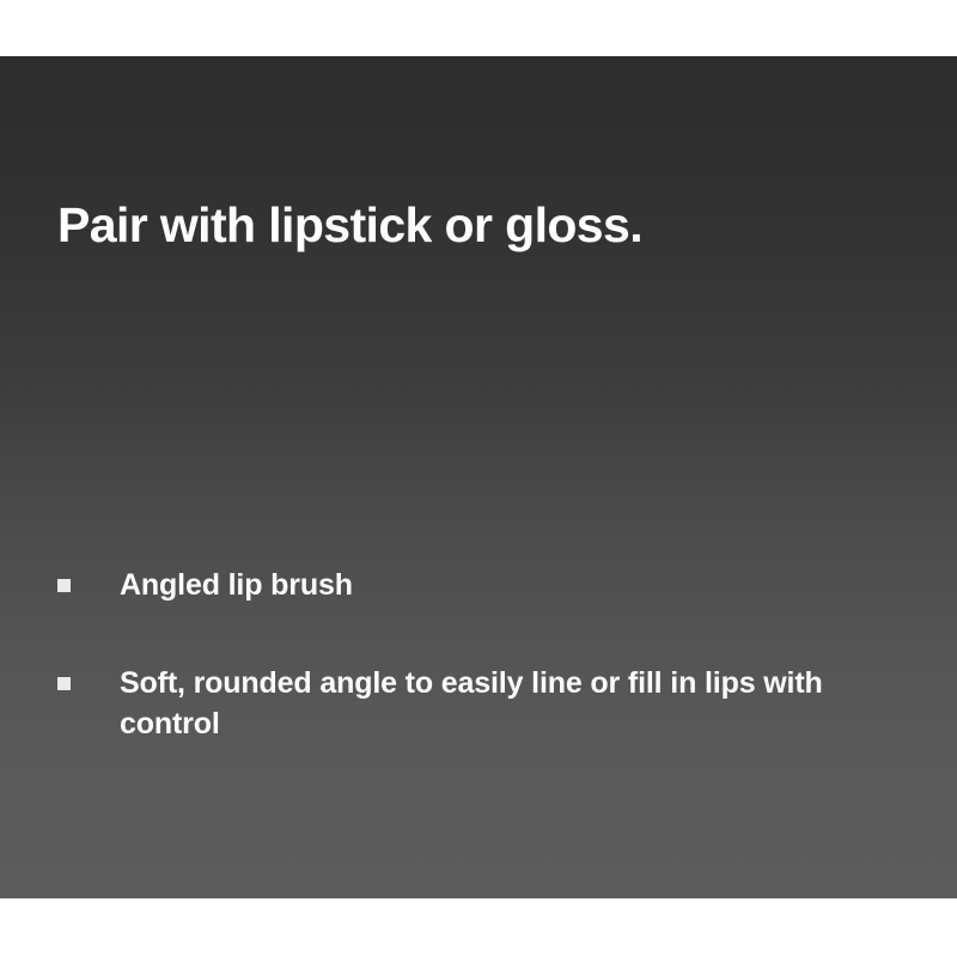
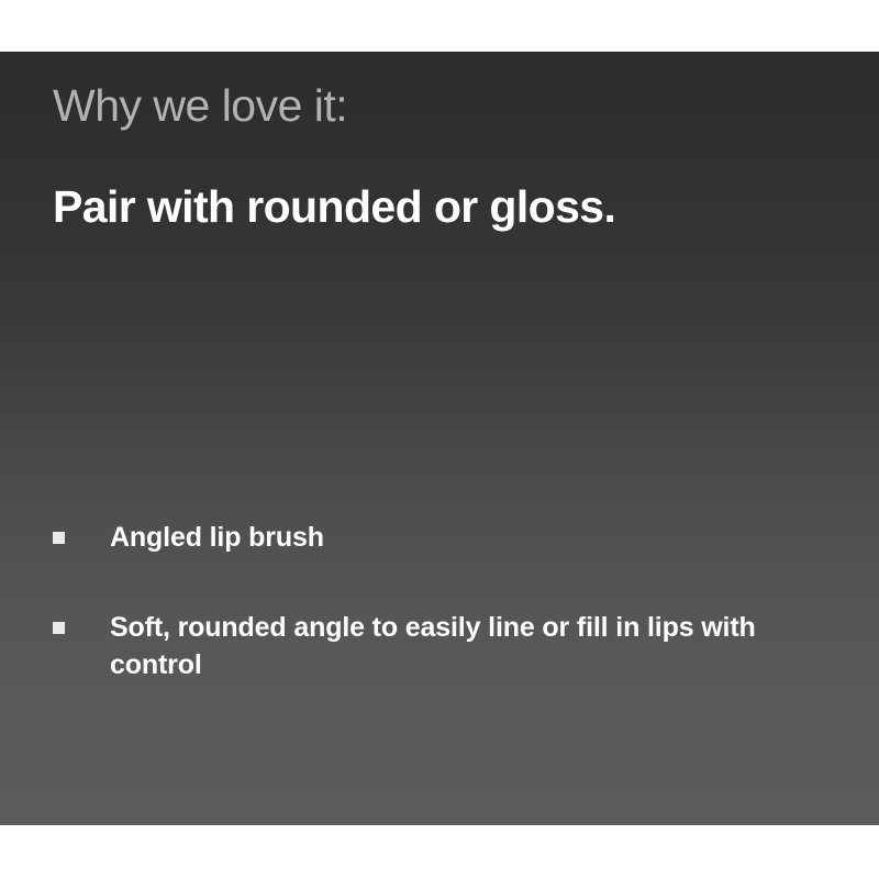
+ Why we love it:
- Pair with lipstick or gloss.
+ Pair with rounded or gloss.
  Angled lip brush
  Soft, rounded angle to easily line or fill in lips with control
